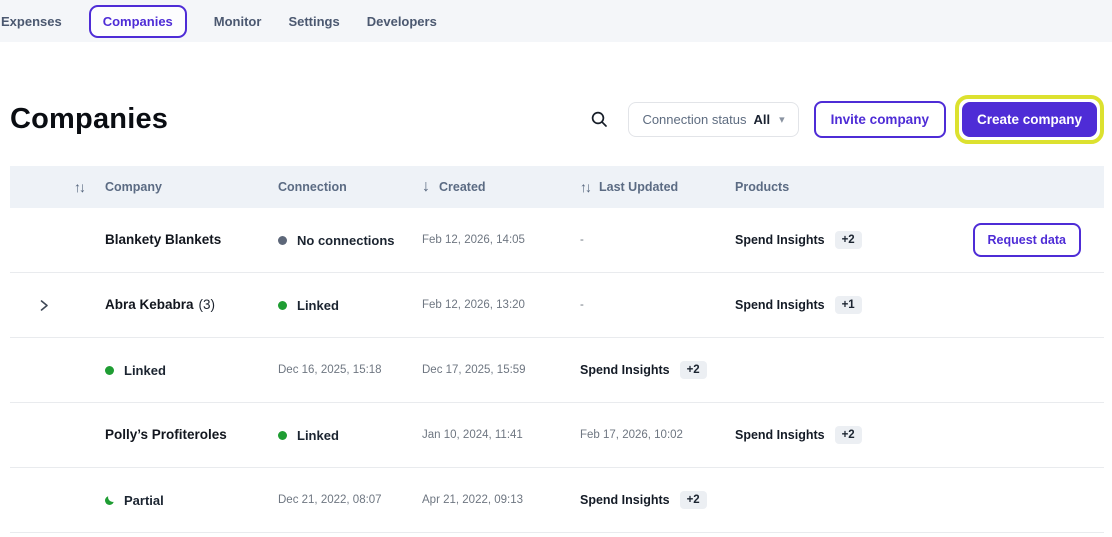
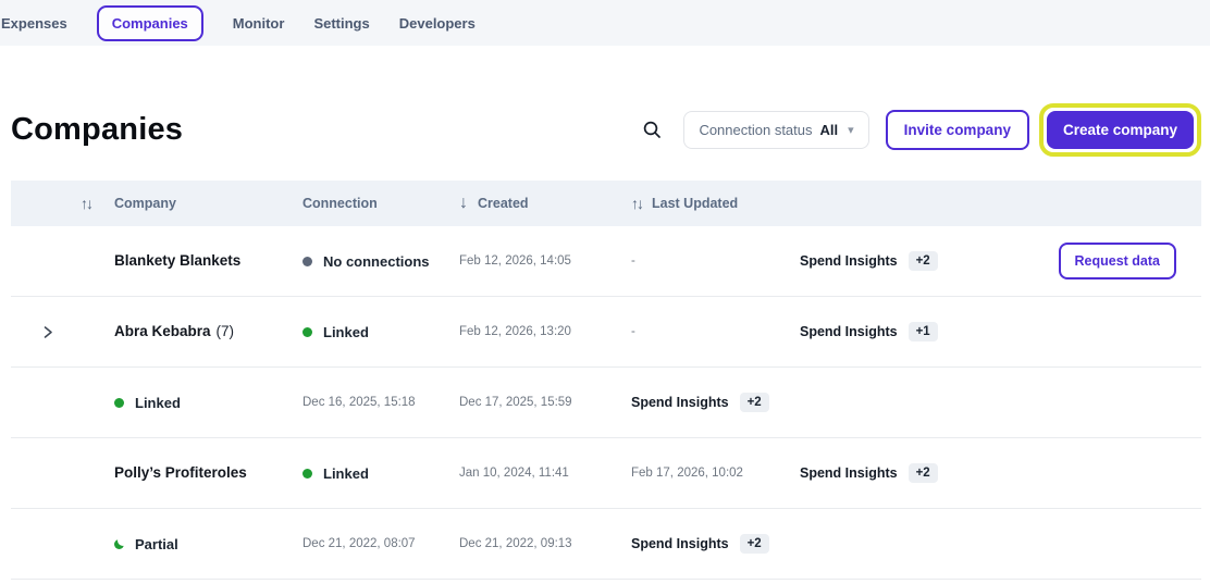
  Expenses
  Companies
  Monitor
  Settings
  Developers
  Companies
  Connection status
  All
  ▾
  Invite company
  Create company
  ↑↓
  Company
  Connection
  ↓
  Created
  ↑↓
  Last Updated
- Products
  Blankety Blankets
  No connections
  Feb 12, 2026, 14:05
  -
  Spend Insights
  +2
  Request data
- Abra Kebabra (3)
+ Abra Kebabra (7)
  Linked
  Feb 12, 2026, 13:20
  -
  Spend Insights
  +1
  Linked
  Dec 16, 2025, 15:18
  Dec 17, 2025, 15:59
  Spend Insights
  +2
  Polly’s Profiteroles
  Linked
  Jan 10, 2024, 11:41
  Feb 17, 2026, 10:02
  Spend Insights
  +2
  Partial
  Dec 21, 2022, 08:07
- Apr 21, 2022, 09:13
+ Dec 21, 2022, 09:13
  Spend Insights
  +2
